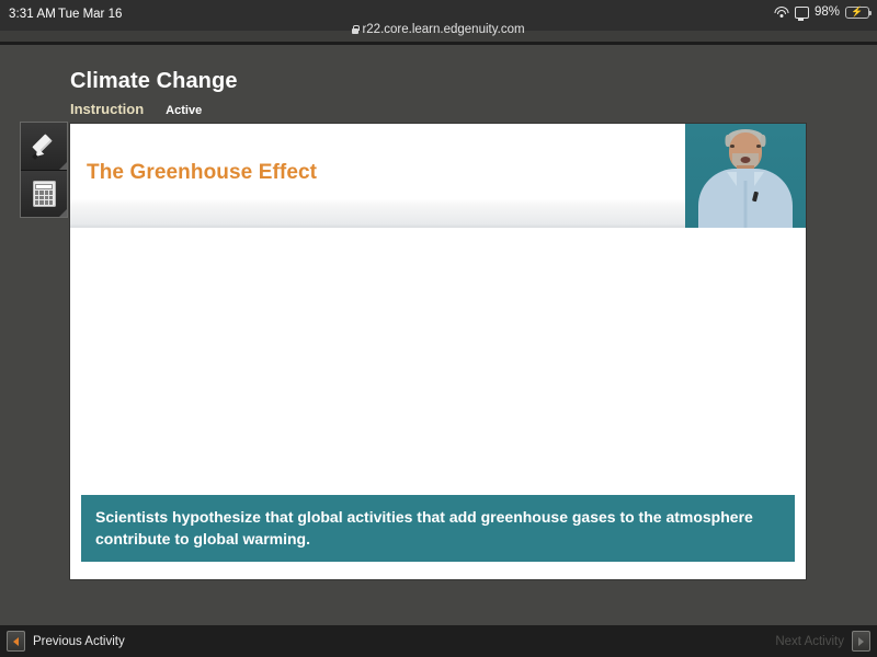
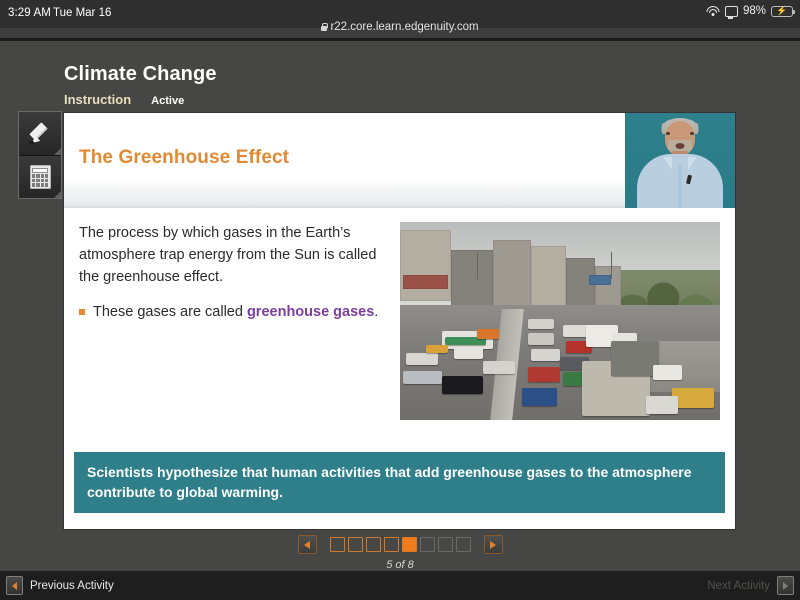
- 3:31 AM
+ 3:29 AM
  Tue Mar 16
  98%
  ⚡
  r22.core.learn.edgenuity.com
  Climate Change
  Instruction
  Active
  The Greenhouse Effect
+ The process by which gases in the Earth’s atmosphere trap energy from the Sun is called the greenhouse effect.
+ These gases are called greenhouse gases.
- Scientists hypothesize that global activities that add greenhouse gases to the atmosphere contribute to global warming.
+ Scientists hypothesize that human activities that add greenhouse gases to the atmosphere contribute to global warming.
+ 5 of 8
  Previous Activity
  Next Activity
